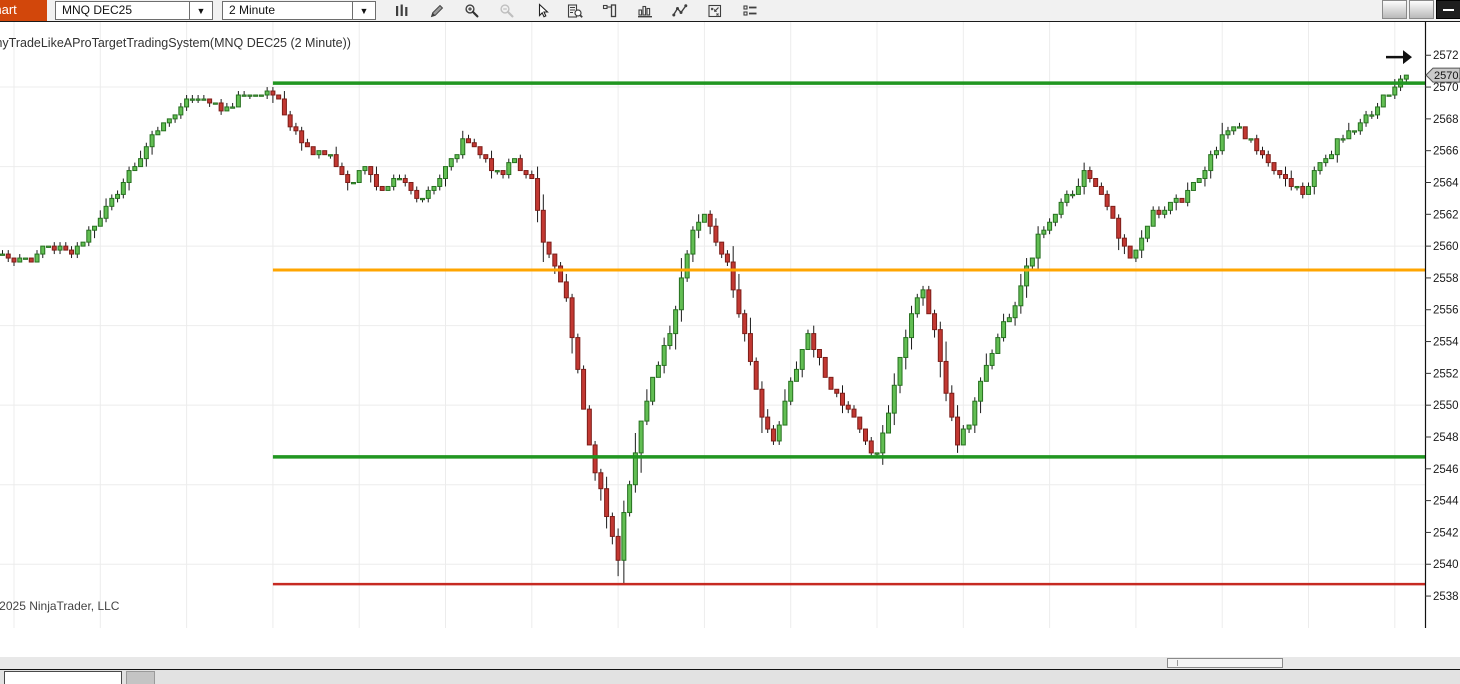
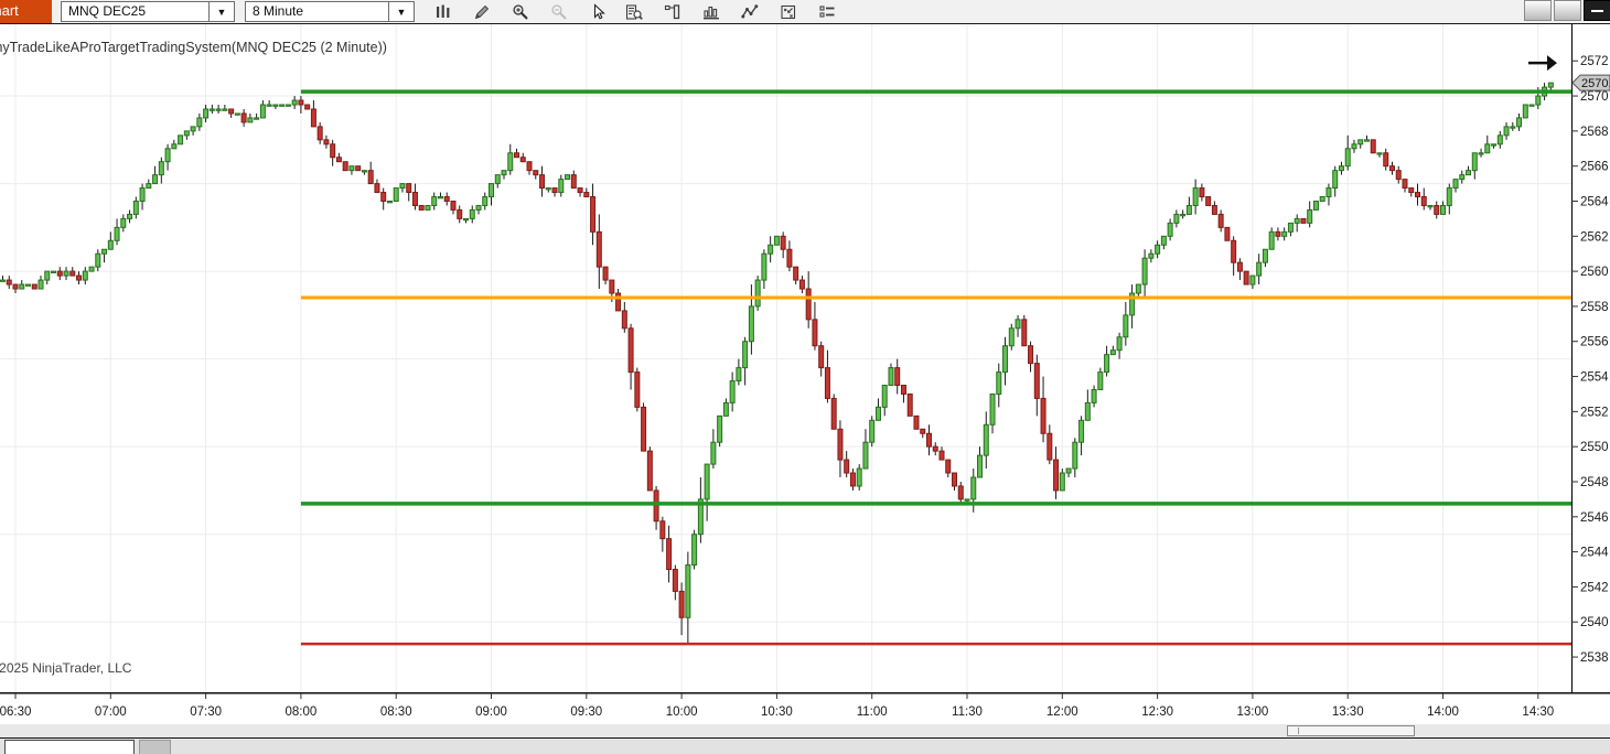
  MNQ DEC25
  ▼
- 2 Minute
+ 8 Minute
  ▼
  2572
  2570
  2568
  2566
  2564
  2562
  2560
  2558
  2556
  2554
  2552
  2550
  2548
  2546
  2544
  2542
  2540
  2538
  yTradeLikeAProTargetTradingSystem(MNQ DEC25 (2 Minute))
  2025 NinjaTrader, LLC
+ 06:30
+ 07:00
+ 07:30
+ 08:00
+ 08:30
+ 09:00
+ 09:30
+ 10:00
+ 10:30
+ 11:00
+ 11:30
+ 12:00
+ 12:30
+ 13:00
+ 13:30
+ 14:00
+ 14:30
